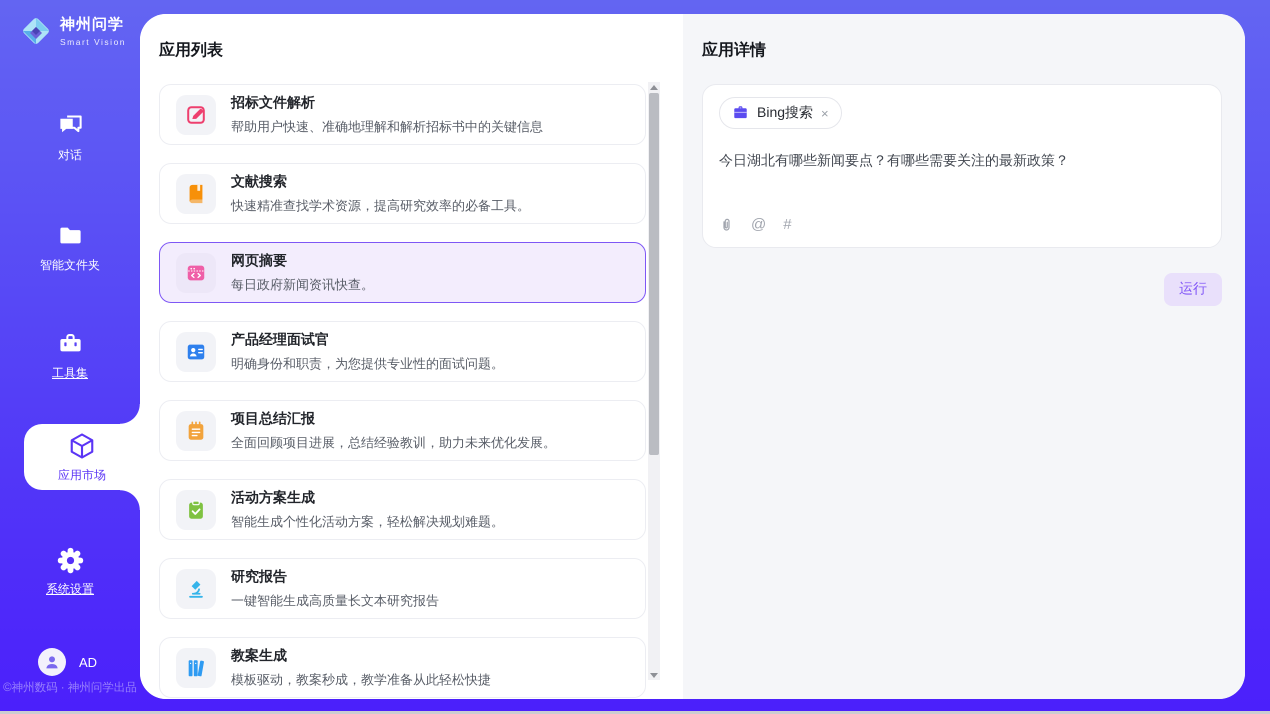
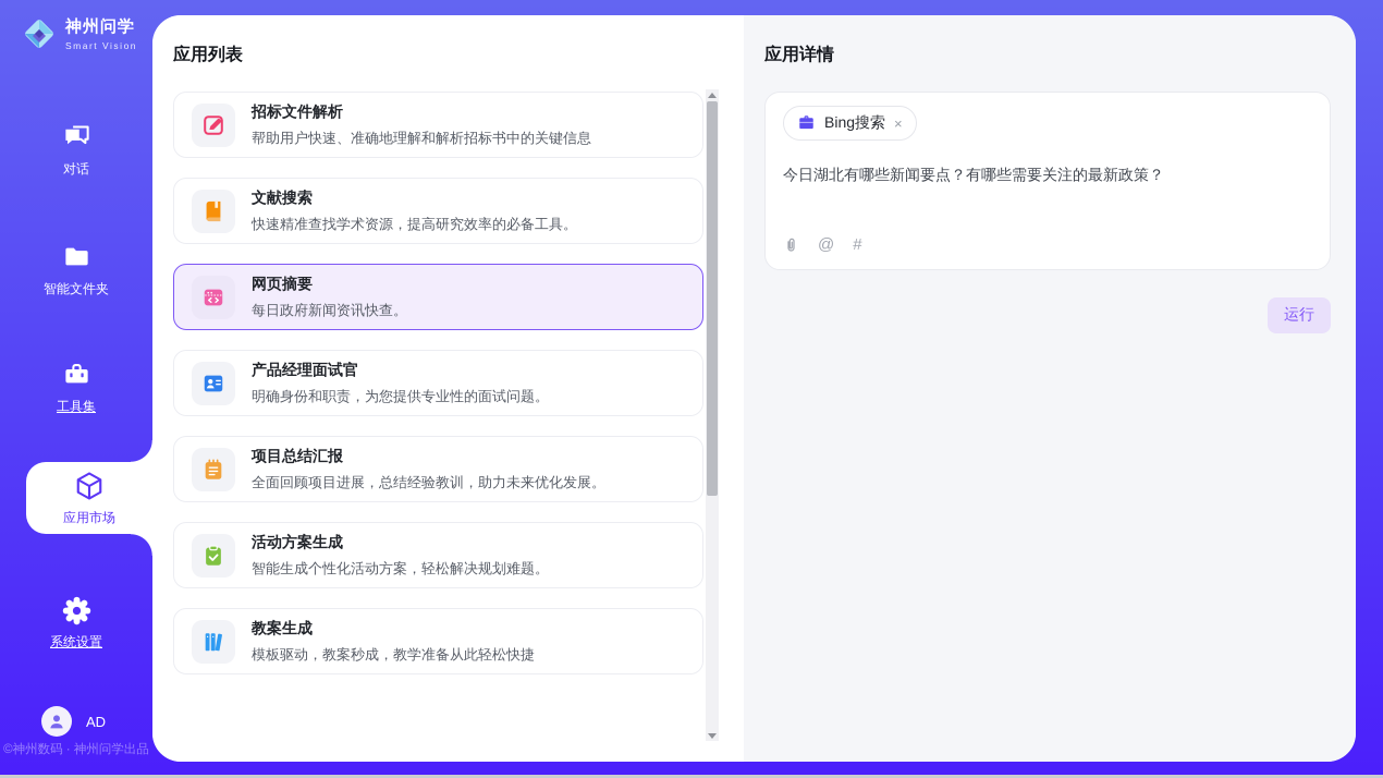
  神州问学
  Smart Vision
  对话
  智能文件夹
  工具集
  应用市场
  系统设置
  AD
  ©神州数码 · 神州问学出品
  应用列表
  招标文件解析
  帮助用户快速、准确地理解和解析招标书中的关键信息
  文献搜索
  快速精准查找学术资源，提高研究效率的必备工具。
  网页摘要
  每日政府新闻资讯快查。
  产品经理面试官
  明确身份和职责，为您提供专业性的面试问题。
  项目总结汇报
  全面回顾项目进展，总结经验教训，助力未来优化发展。
  活动方案生成
  智能生成个性化活动方案，轻松解决规划难题。
- 研究报告
- 一键智能生成高质量长文本研究报告
  教案生成
  模板驱动，教案秒成，教学准备从此轻松快捷
  应用详情
  Bing搜索
  ×
  今日湖北有哪些新闻要点？有哪些需要关注的最新政策？
  @
  #
  运行
